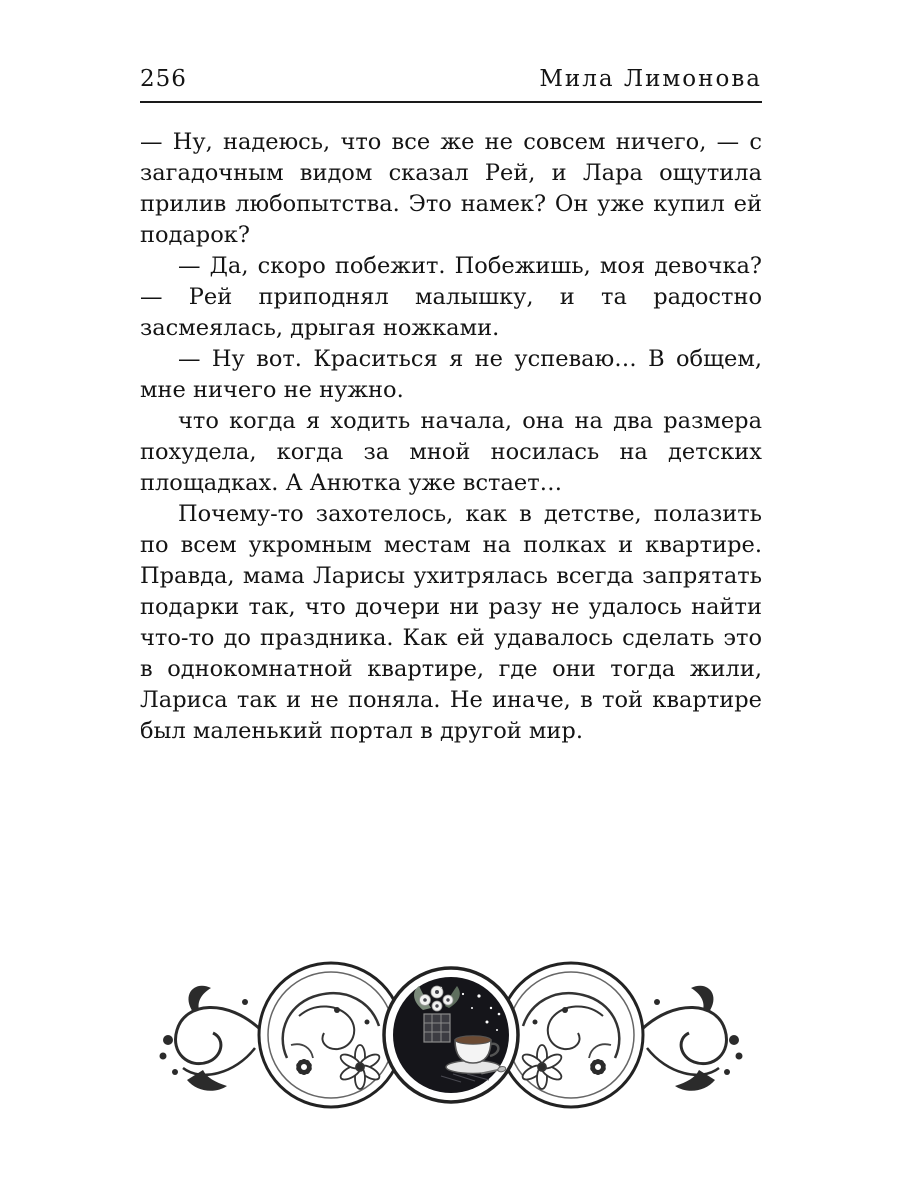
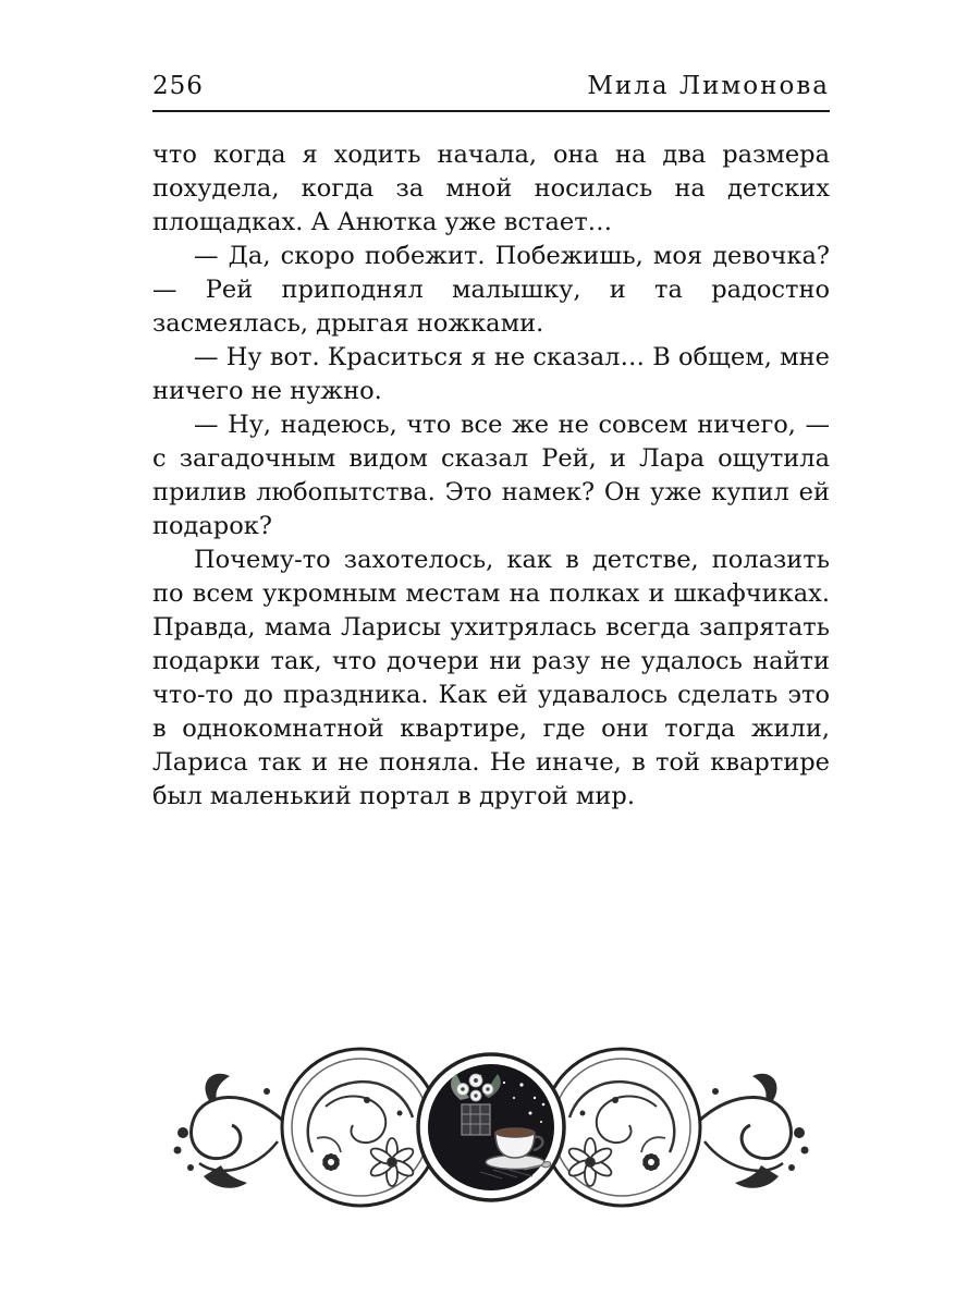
  256
  Мила Лимонова
- — Ну, надеюсь, что все же не совсем ничего, — с загадочным видом сказал Рей, и Лара ощутила прилив любопытства. Это намек? Он уже купил ей подарок?
+ что когда я ходить начала, она на два размера похудела, когда за мной носилась на детских площадках. А Анютка уже встает…
  — Да, скоро побежит. Побежишь, моя девочка? — Рей приподнял малышку, и та радостно засмеялась, дрыгая ножками.
- — Ну вот. Краситься я не успеваю… В общем, мне ничего не нужно.
+ — Ну вот. Краситься я не сказал… В общем, мне ничего не нужно.
- что когда я ходить начала, она на два размера похудела, когда за мной носилась на детских площадках. А Анютка уже встает…
+ — Ну, надеюсь, что все же не совсем ничего, — с загадочным видом сказал Рей, и Лара ощутила прилив любопытства. Это намек? Он уже купил ей подарок?
- Почему-то захотелось, как в детстве, полазить по всем укромным местам на полках и квартире. Правда, мама Ларисы ухитрялась всегда запрятать подарки так, что дочери ни разу не удалось найти что-то до праздника. Как ей удавалось сделать это в однокомнатной квартире, где они тогда жили, Лариса так и не поняла. Не иначе, в той квартире был маленький портал в другой мир.
+ Почему-то захотелось, как в детстве, полазить по всем укромным местам на полках и шкафчиках. Правда, мама Ларисы ухитрялась всегда запрятать подарки так, что дочери ни разу не удалось найти что-то до праздника. Как ей удавалось сделать это в однокомнатной квартире, где они тогда жили, Лариса так и не поняла. Не иначе, в той квартире был маленький портал в другой мир.
